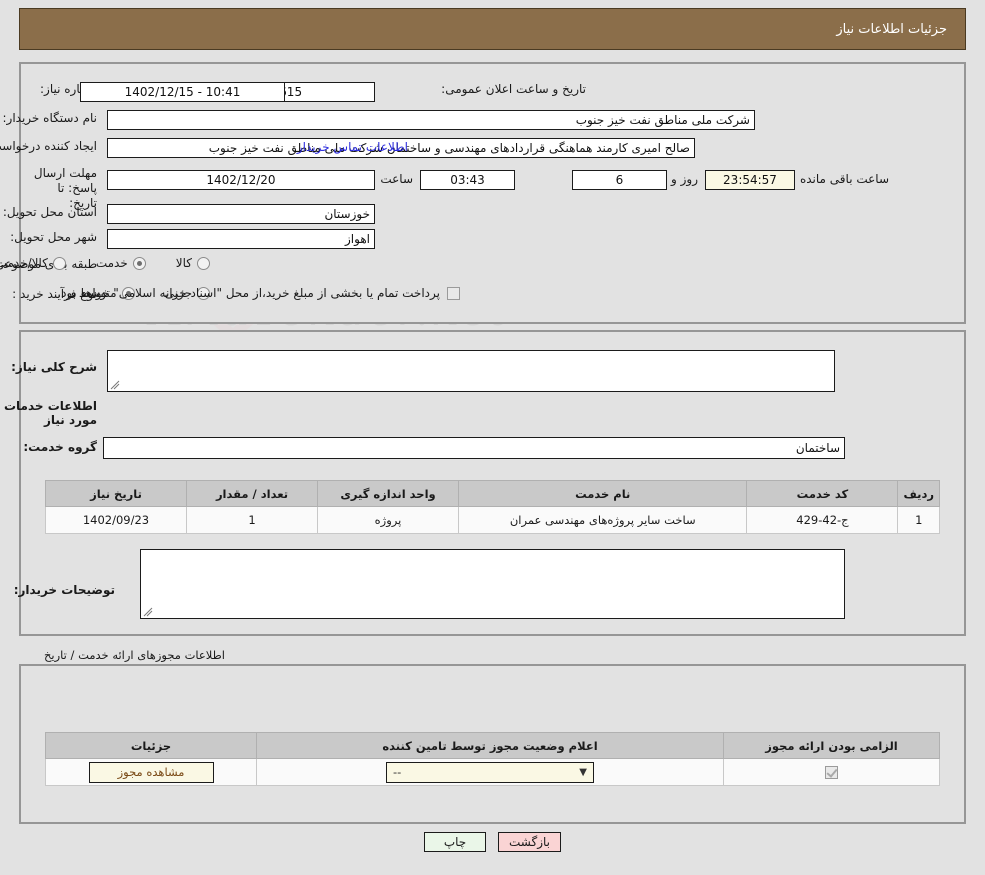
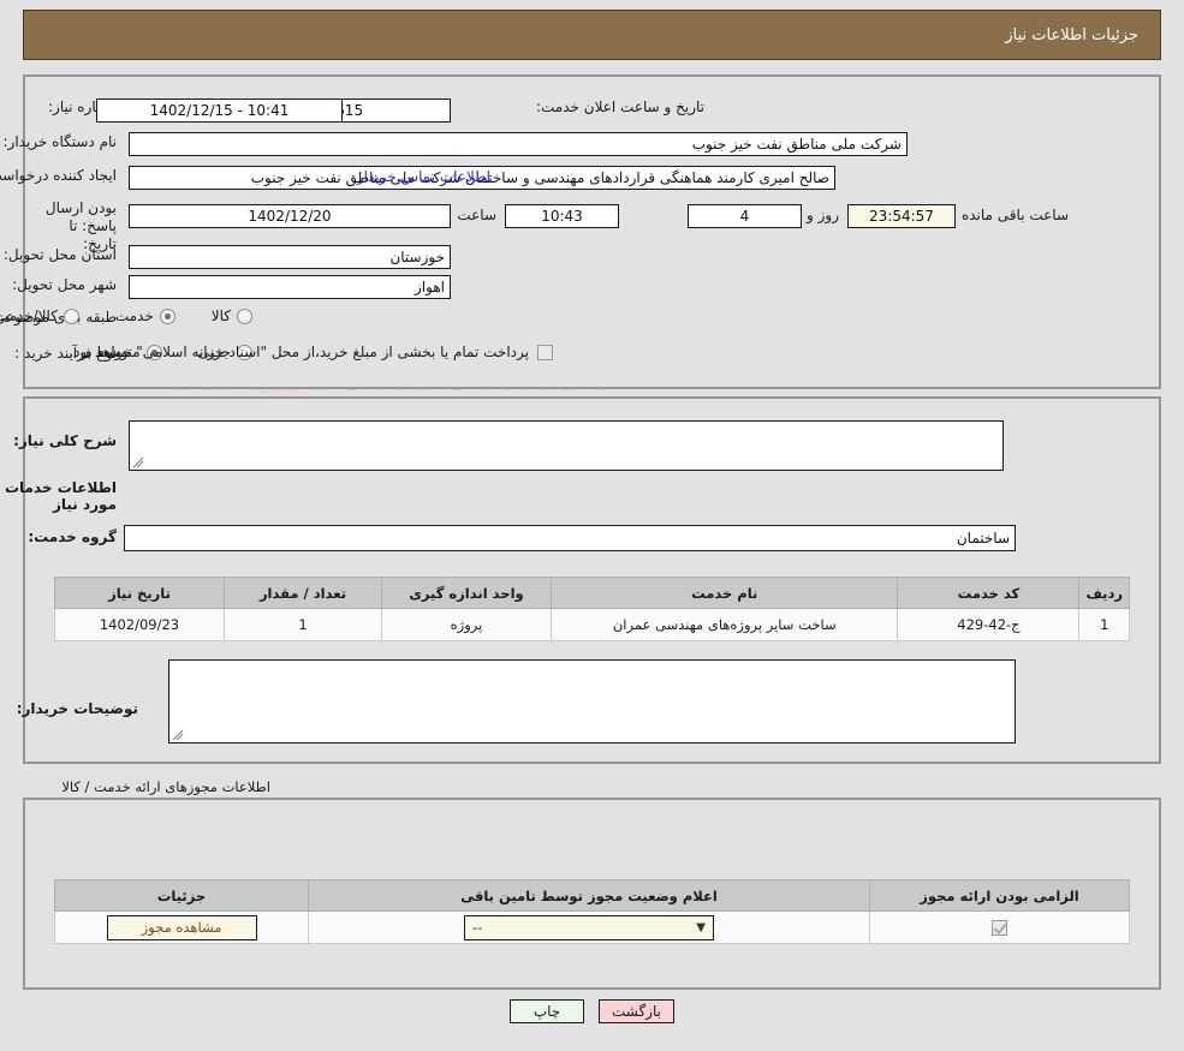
  جزئیات اطلاعات نیاز
  اره نیاز:
- تاریخ و ساعت اعلان عمومی:
+ تاریخ و ساعت اعلان خدمت:
  10:41 - 1402/12/15
  نام دستگاه خریدار:
  شرکت ملی مناطق نفت خیز جنوب
  ایجاد کننده درخواس
  صالح امیری کارمند هماهنگی قراردادهای مهندسی و ساختمان شرکت ملی مناطق نفت خیز جنوب
  اطلاعات تماس خریدار
- مهلت ارسال پاسخ: تا تاریخ:
+ بودن ارسال پاسخ: تا تاریخ:
  1402/12/20
  ساعت
- 03:43
+ 10:43
- 6
+ 4
  روز و
  23:54:57
  ساعت باقی مانده
  استان محل تحویل:
  خوزستان
  شهر محل تحویل:
  اهواز
  کالا
  خدمت
  کالا/خدمت
  نوع فرآیند خرید :
  جزیی
  متوسط
  پرداخت تمام یا بخشی از مبلغ خرید،از محل "اسناد خزانه اسلامی" خواهد بود.
  شرح کلی نیاز:
  اطلاعات خدمات مورد نیاز
  گروه خدمت:
  ساختمان
  ردیف	کد خدمت	نام خدمت	واحد اندازه گیری	تعداد / مقدار	تاریخ نیاز
  1	ج-42-429	ساخت سایر پروژه‌های مهندسی عمران	پروژه	1	1402/09/23
  توضیحات خریدار:
- اطلاعات مجوزهای ارائه خدمت / تاریخ
+ اطلاعات مجوزهای ارائه خدمت / کالا
- الزامی بودن ارائه مجوز	اعلام وضعیت مجوز توسط تامین کننده	جزئیات
+ الزامی بودن ارائه مجوز	اعلام وضعیت مجوز توسط تامین باقی	جزئیات
  	▼ --	مشاهده مجوز
  بازگشت
  چاپ
